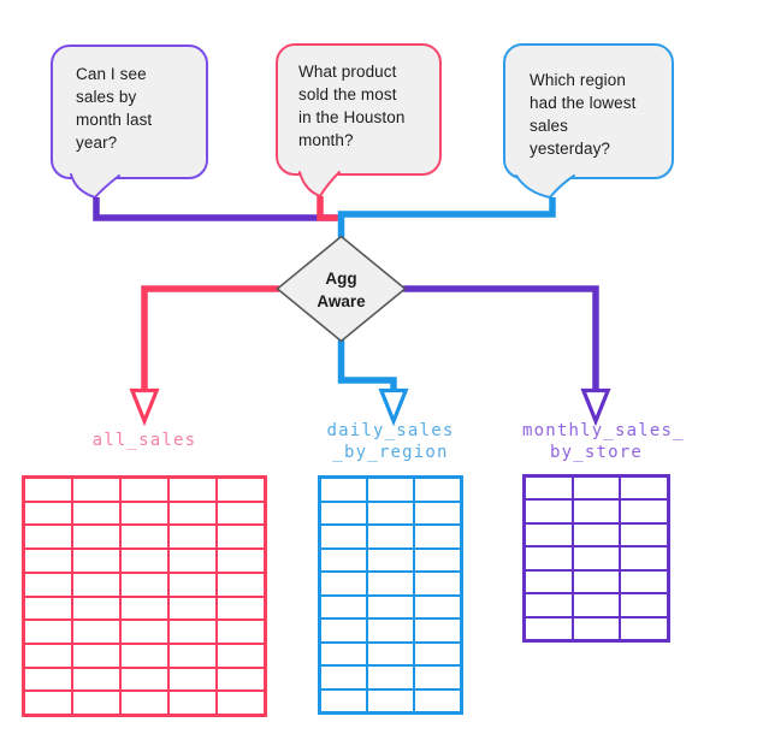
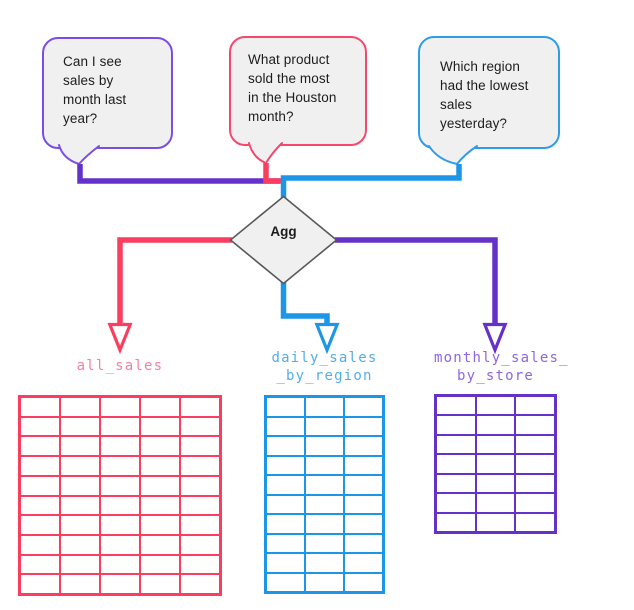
  Can I see
  sales by
  month last
  year?
  What product
  sold the most
  in the Houston
  month?
  Which region
  had the lowest
  sales
  yesterday?
  Agg
- Aware
  all_sales
  daily_sales
  _by_region
  monthly_sales
  by_store
